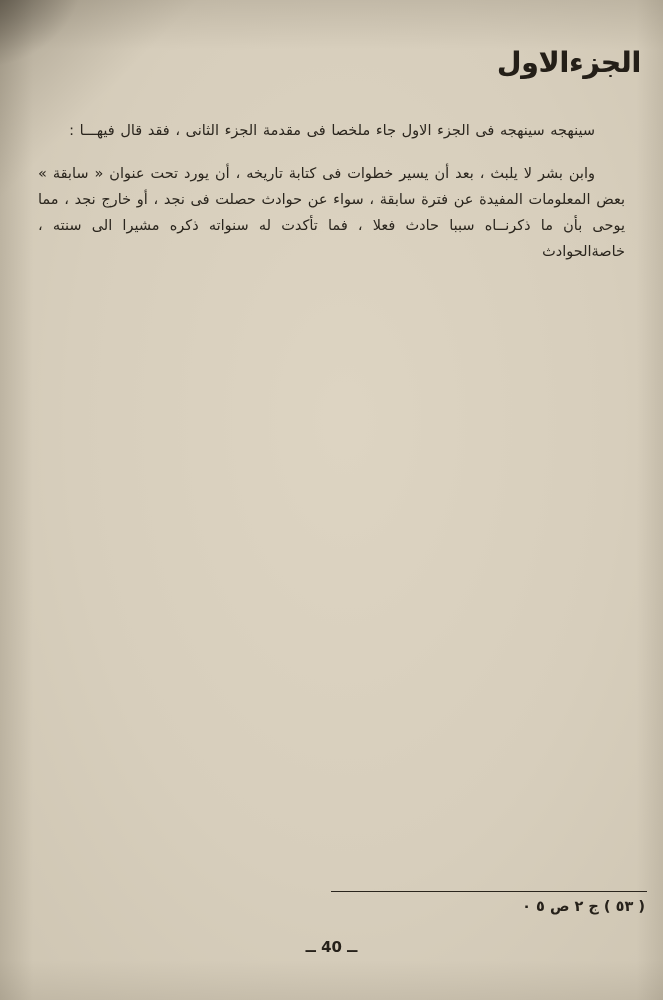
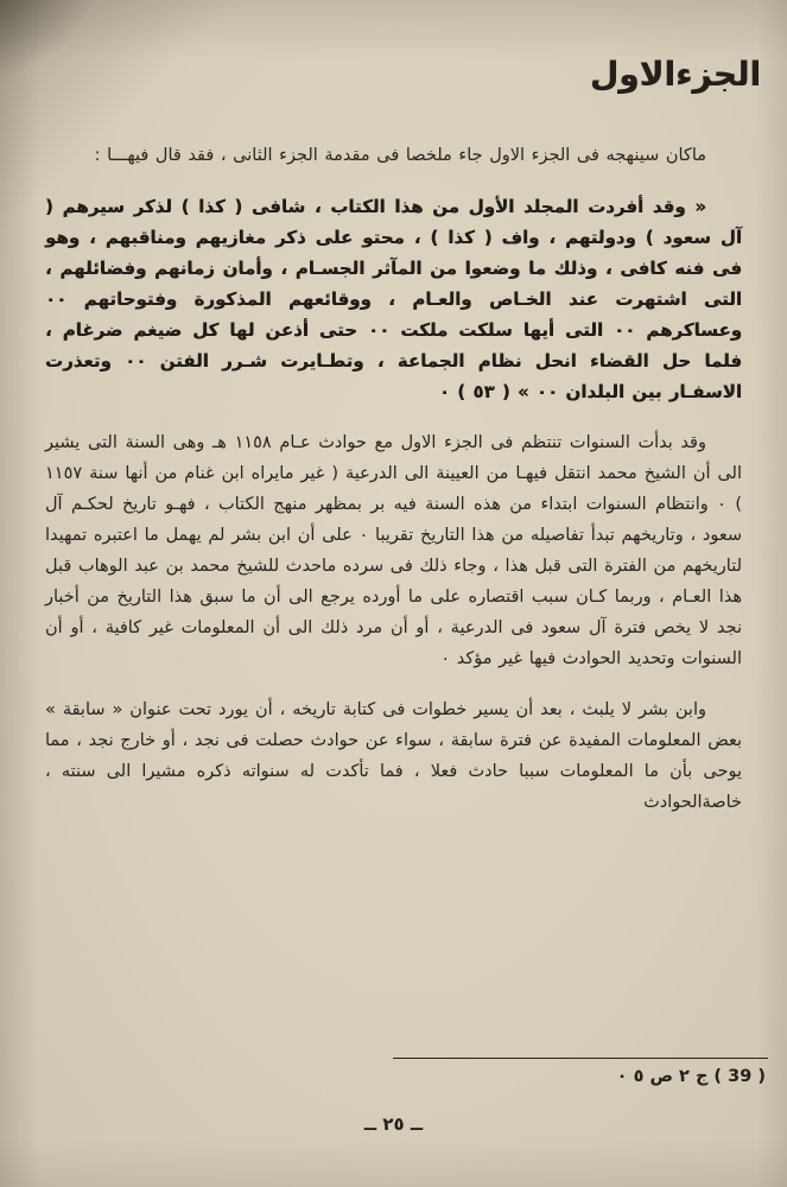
  الجزءالاول
- سينهجه سينهجه فى الجزء الاول جاء ملخصا فى مقدمة الجزء الثانى ، فقد قال فيهـــا :
+ ماكان سينهجه فى الجزء الاول جاء ملخصا فى مقدمة الجزء الثانى ، فقد قال فيهـــا :
+ « وقد أفردت المجلد الأول من هذا الكتاب ، شافى ( كذا ) لذكر سيرهم ( آل سعود ) ودولتهم ، واف ( كذا ) ، محتو على ذكر مغازيهم ومناقبهم ، وهو فى فنه كافى ، وذلك ما وضعوا من المآثر الجسـام ، وأمان زمانهم وفضائلهم ، التى اشتهرت عند الخـاص والعـام ، ووقائعهم المذكورة وفتوحاتهم ٠٠ وعساكرهم ٠٠ التى أيها سلكت ملكت ٠٠ حتى أذعن لها كل ضيغم ضرغام ، فلما حل القضاء انحل نظام الجماعة ، وتطـايرت شـرر الفتن ٠٠ وتعذرت الاسفـار بين البلدان ٠٠ » ( ٥٣ ) ٠
+ وقد بدأت السنوات تنتظم فى الجزء الاول مع حوادث عـام ١١٥٨ هـ وهى السنة التى يشير الى أن الشيخ محمد انتقل فيهـا من العيينة الى الدرعية ( غير مايراه ابن غنام من أنها سنة ١١٥٧ ) ٠ وانتظام السنوات ابتداء من هذه السنة فيه بر بمظهر منهج الكتاب ، فهـو تاريخ لحكـم آل سعود ، وتاريخهم تبدأ تفاصيله من هذا التاريخ تقريبا ٠ على أن ابن بشر لم يهمل ما اعتبره تمهيدا لتاريخهم من الفترة التى قبل هذا ، وجاء ذلك فى سرده ماحدث للشيخ محمد بن عبد الوهاب قبل هذا العـام ، وربما كـان سبب اقتصاره على ما أورده يرجع الى أن ما سبق هذا التاريخ من أخبار نجد لا يخص فترة آل سعود فى الدرعية ، أو أن مرد ذلك الى أن المعلومات غير كافية ، أو أن السنوات وتحديد الحوادث فيها غير مؤكد ٠
- وابن بشر لا يلبث ، بعد أن يسير خطوات فى كتابة تاريخه ، أن يورد تحت عنوان « سابقة » بعض المعلومات المفيدة عن فترة سابقة ، سواء عن حوادث حصلت فى نجد ، أو خارج نجد ، مما يوحى بأن ما ذكرنــاه سببا حادث فعلا ، فما تأكدت له سنواته ذكره مشيرا الى سنته ، خاصةالحوادث
+ وابن بشر لا يلبث ، بعد أن يسير خطوات فى كتابة تاريخه ، أن يورد تحت عنوان « سابقة » بعض المعلومات المفيدة عن فترة سابقة ، سواء عن حوادث حصلت فى نجد ، أو خارج نجد ، مما يوحى بأن ما المعلومات سببا حادث فعلا ، فما تأكدت له سنواته ذكره مشيرا الى سنته ، خاصةالحوادث
- ( ٥٣ ) ج ٢ ص ٥ ٠
+ ( 39 ) ج ٢ ص ٥ ٠
- ــ 40 ــ
+ ــ ٢٥ ــ
